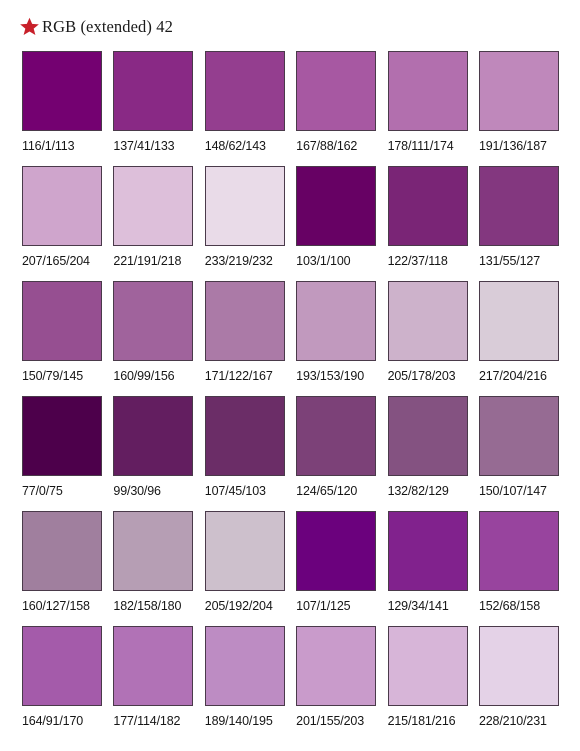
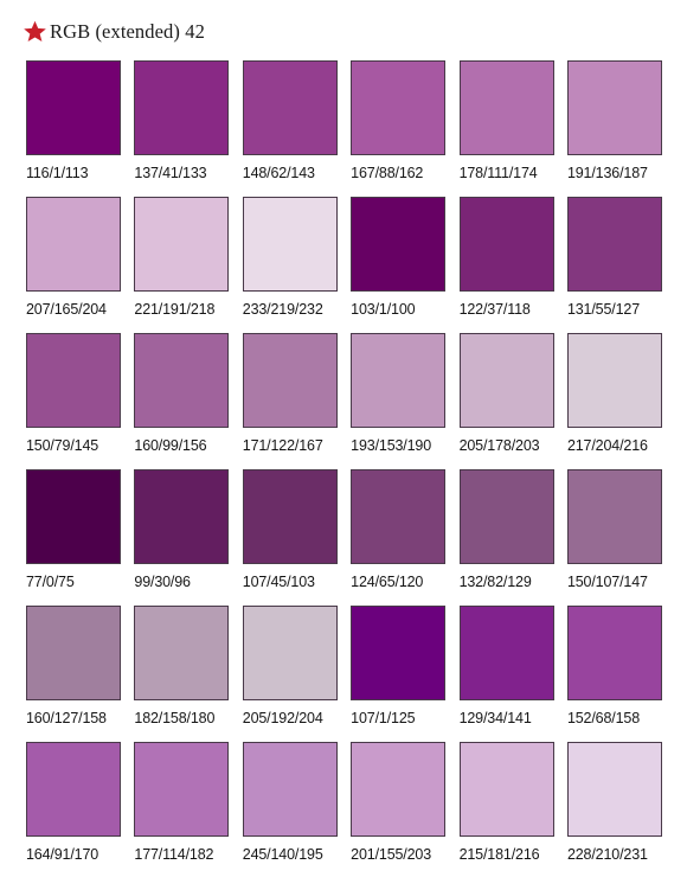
  RGB (extended) 42
  116/1/113
  137/41/133
  148/62/143
  167/88/162
  178/111/174
  191/136/187
  207/165/204
  221/191/218
  233/219/232
  103/1/100
  122/37/118
  131/55/127
  150/79/145
  160/99/156
  171/122/167
  193/153/190
  205/178/203
  217/204/216
  77/0/75
  99/30/96
  107/45/103
  124/65/120
  132/82/129
  150/107/147
  160/127/158
  182/158/180
  205/192/204
  107/1/125
  129/34/141
  152/68/158
  164/91/170
  177/114/182
- 189/140/195
+ 245/140/195
  201/155/203
  215/181/216
  228/210/231
